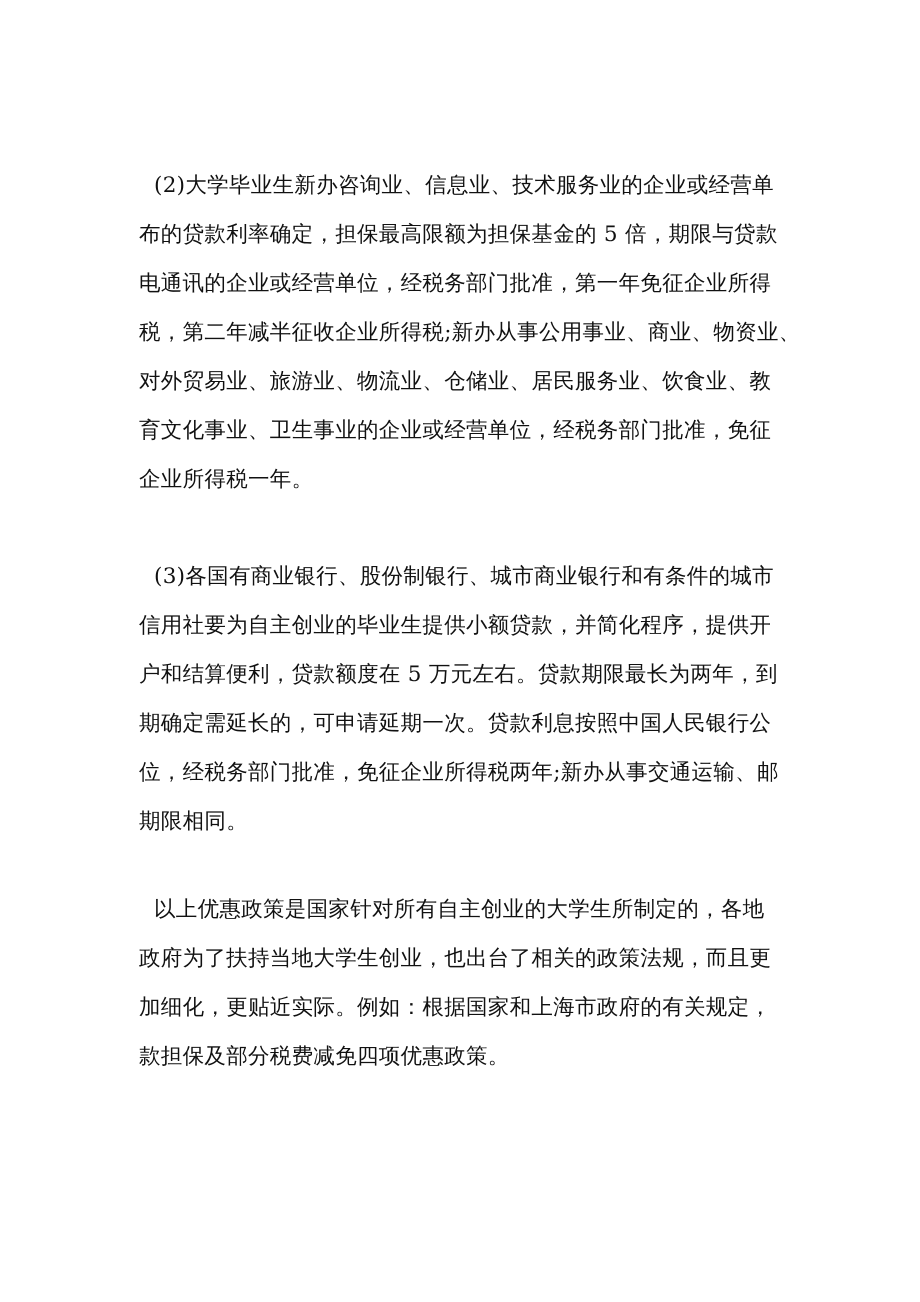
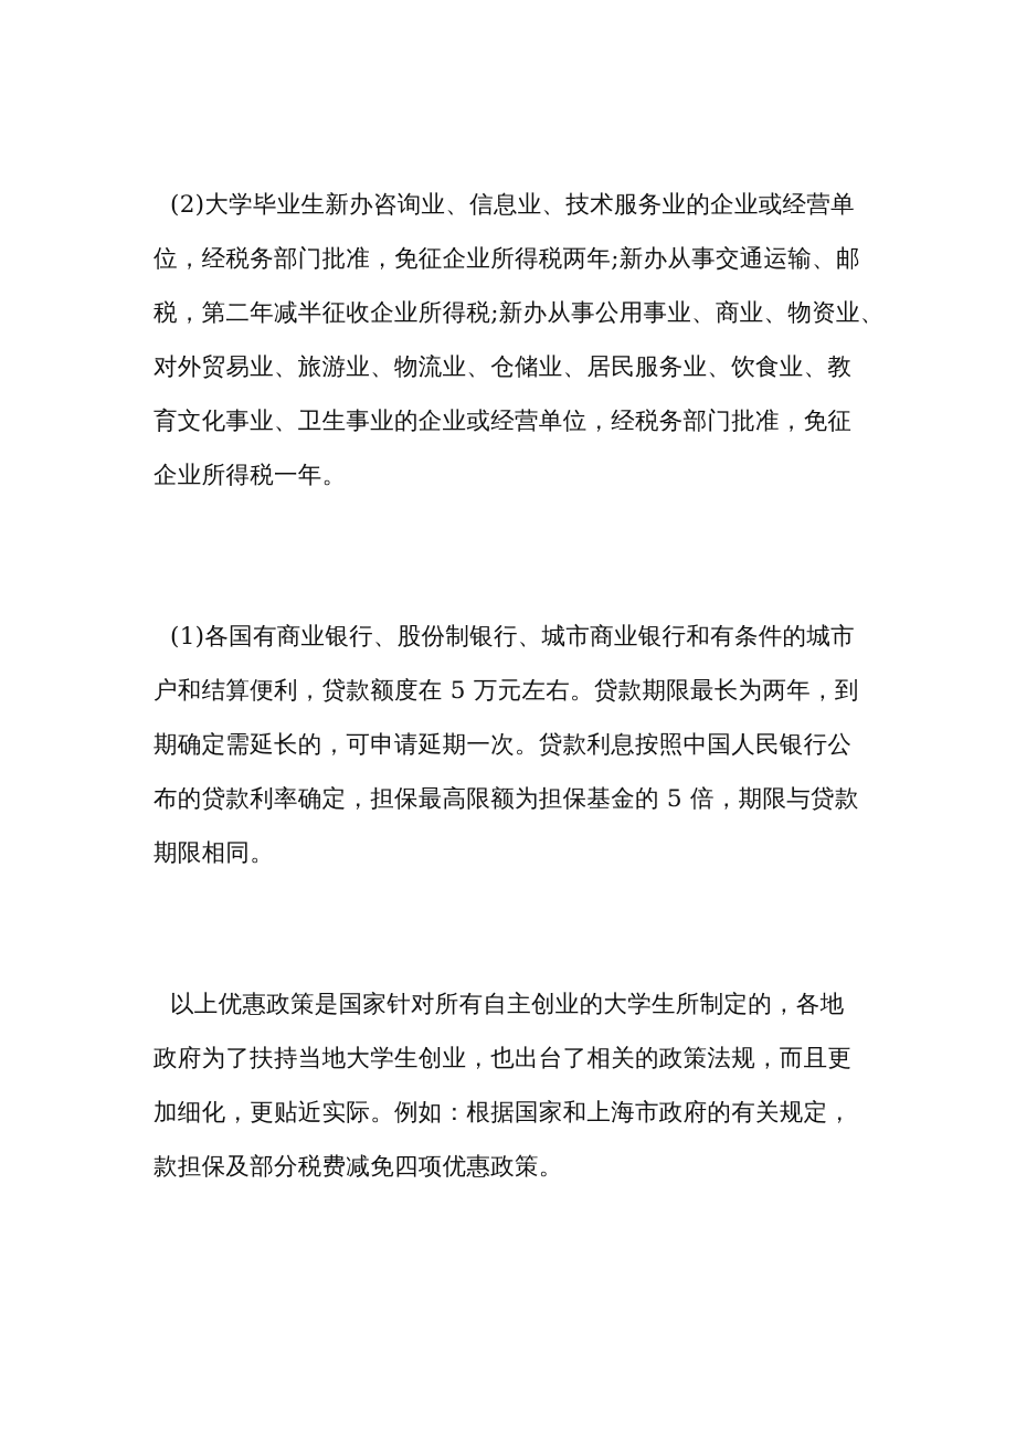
  (2)大学毕业生新办咨询业、信息业、技术服务业的企业或经营单
- 布的贷款利率确定，担保最高限额为担保基金的 5 倍，期限与贷款
+ 位，经税务部门批准，免征企业所得税两年;新办从事交通运输、邮
- 电通讯的企业或经营单位，经税务部门批准，第一年免征企业所得
  税，第二年减半征收企业所得税;新办从事公用事业、商业、物资业、
  对外贸易业、旅游业、物流业、仓储业、居民服务业、饮食业、教
  育文化事业、卫生事业的企业或经营单位，经税务部门批准，免征
  企业所得税一年。
- (3)各国有商业银行、股份制银行、城市商业银行和有条件的城市
+ (1)各国有商业银行、股份制银行、城市商业银行和有条件的城市
- 信用社要为自主创业的毕业生提供小额贷款，并简化程序，提供开
  户和结算便利，贷款额度在 5 万元左右。贷款期限最长为两年，到
  期确定需延长的，可申请延期一次。贷款利息按照中国人民银行公
- 位，经税务部门批准，免征企业所得税两年;新办从事交通运输、邮
+ 布的贷款利率确定，担保最高限额为担保基金的 5 倍，期限与贷款
  期限相同。
  以上优惠政策是国家针对所有自主创业的大学生所制定的，各地
  政府为了扶持当地大学生创业，也出台了相关的政策法规，而且更
  加细化，更贴近实际。例如：根据国家和上海市政府的有关规定，
  款担保及部分税费减免四项优惠政策。
